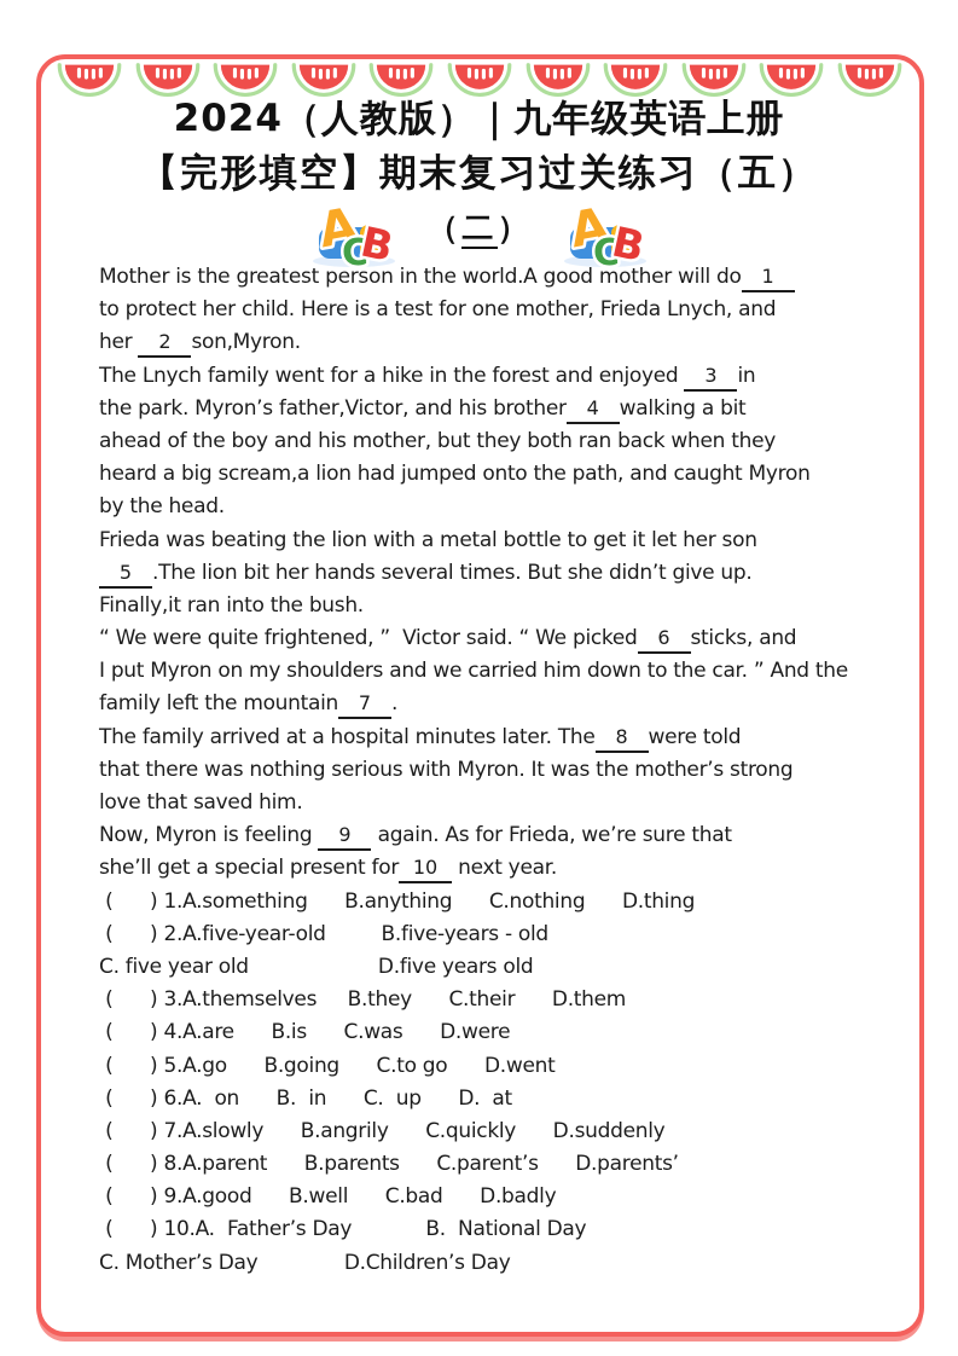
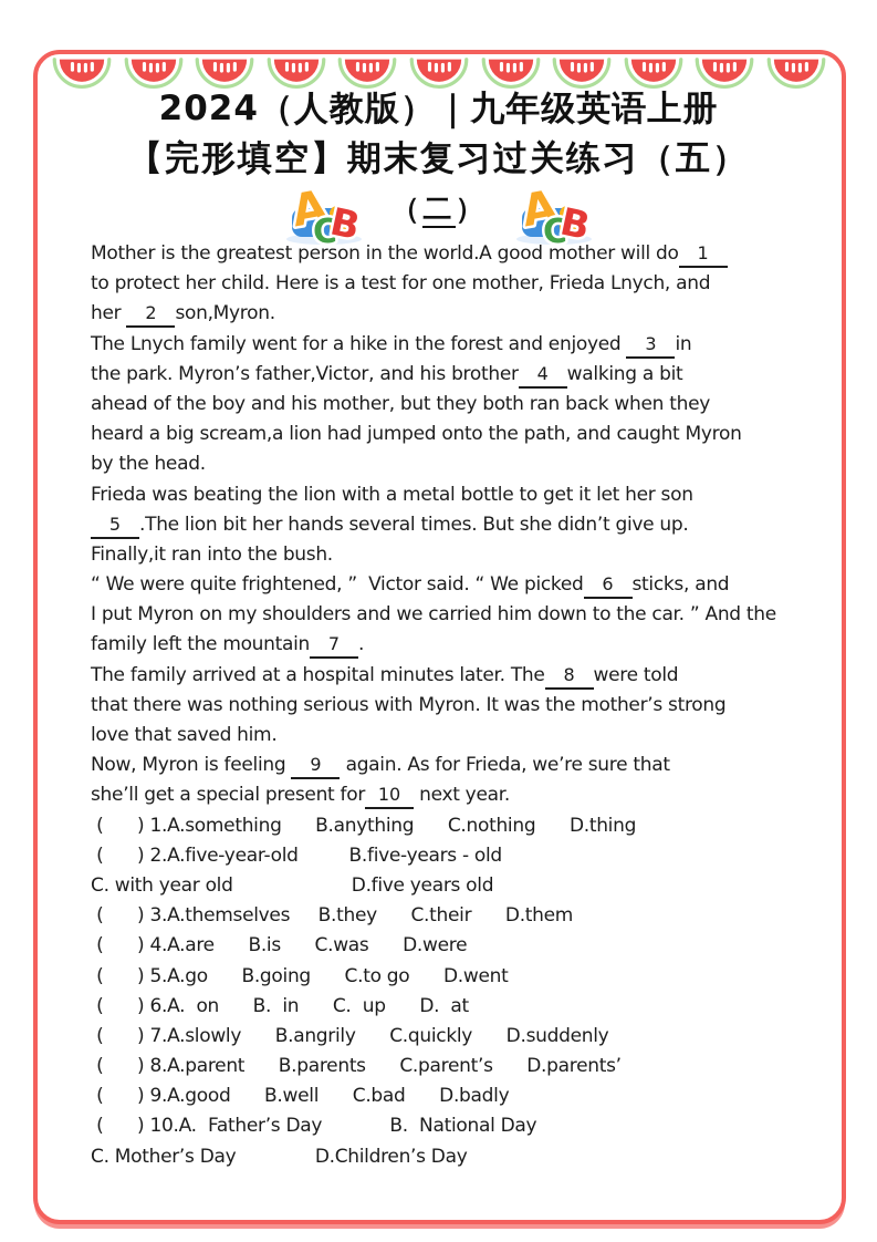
  2024（人教版）｜九年级英语上册
  【完形填空】期末复习过关练习（五）
  C
  （二）
  C
  Mother is the greatest person in the world.A good mother will do 1
  to protect her child. Here is a test for one mother, Frieda Lnych, and
  her 2 son,Myron.
  The Lnych family went for a hike in the forest and enjoyed 3 in
  the park. Myron’s father,Victor, and his brother 4 walking a bit
  ahead of the boy and his mother, but they both ran back when they
  heard a big scream,a lion had jumped onto the path, and caught Myron
  by the head.
  Frieda was beating the lion with a metal bottle to get it let her son
  5 .The lion bit her hands several times. But she didn’t give up.
  Finally,it ran into the bush.
  “ We were quite frightened, ” Victor said. “ We picked 6 sticks, and
  I put Myron on my shoulders and we carried him down to the car. ” And the
  family left the mountain 7 .
  The family arrived at a hospital minutes later. The 8 were told
  that there was nothing serious with Myron. It was the mother’s strong
  love that saved him.
  Now, Myron is feeling 9 again. As for Frieda, we’re sure that
  she’ll get a special present for 10 next year.
  ( ) 1.A.something B.anything C.nothing D.thing
  ( ) 2.A.five-year-old B.five-years - old
- C. five year old D.five years old
+ C. with year old D.five years old
  ( ) 3.A.themselves B.they C.their D.them
  ( ) 4.A.are B.is C.was D.were
  ( ) 5.A.go B.going C.to go D.went
  ( ) 6.A. on B. in C. up D. at
  ( ) 7.A.slowly B.angrily C.quickly D.suddenly
  ( ) 8.A.parent B.parents C.parent’s D.parents’
  ( ) 9.A.good B.well C.bad D.badly
  ( ) 10.A. Father’s Day B. National Day
  C. Mother’s Day D.Children’s Day
